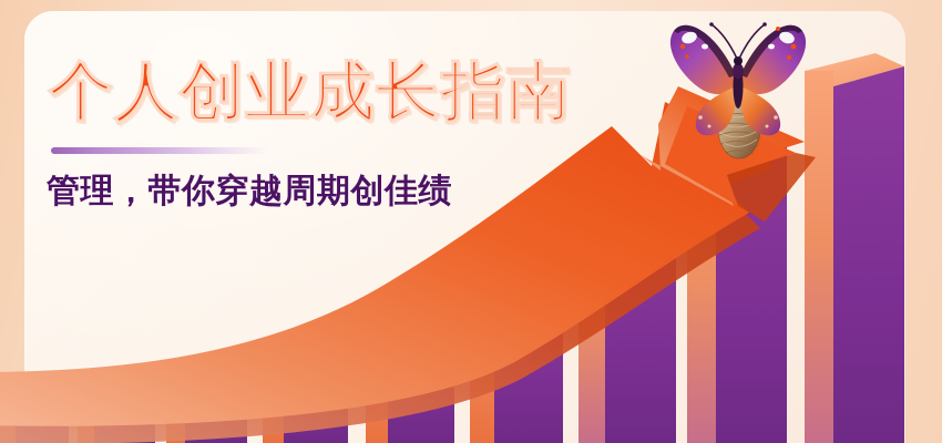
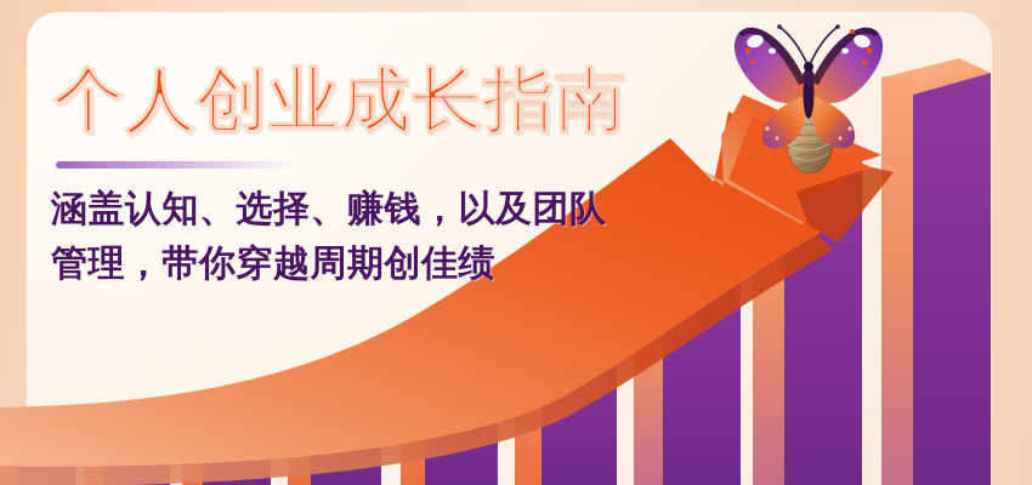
  个人创业成长指南
+ 涵盖认知、选择、赚钱，以及团队
  管理，带你穿越周期创佳绩
